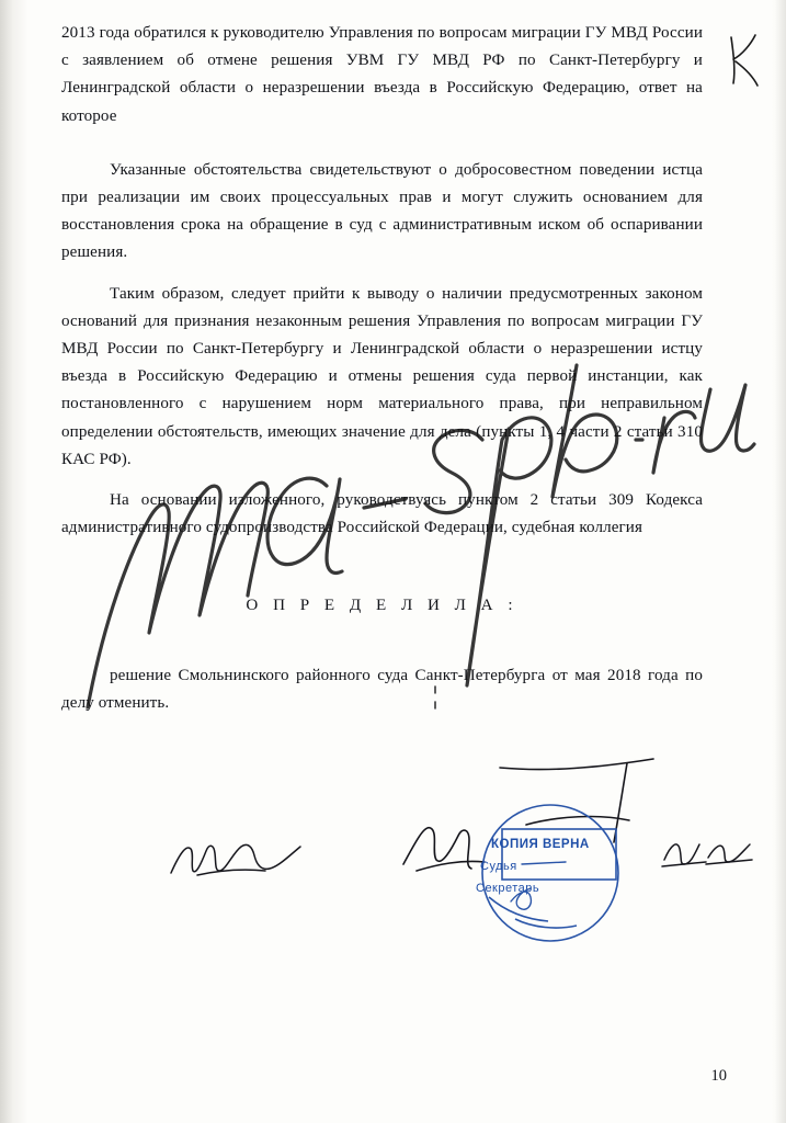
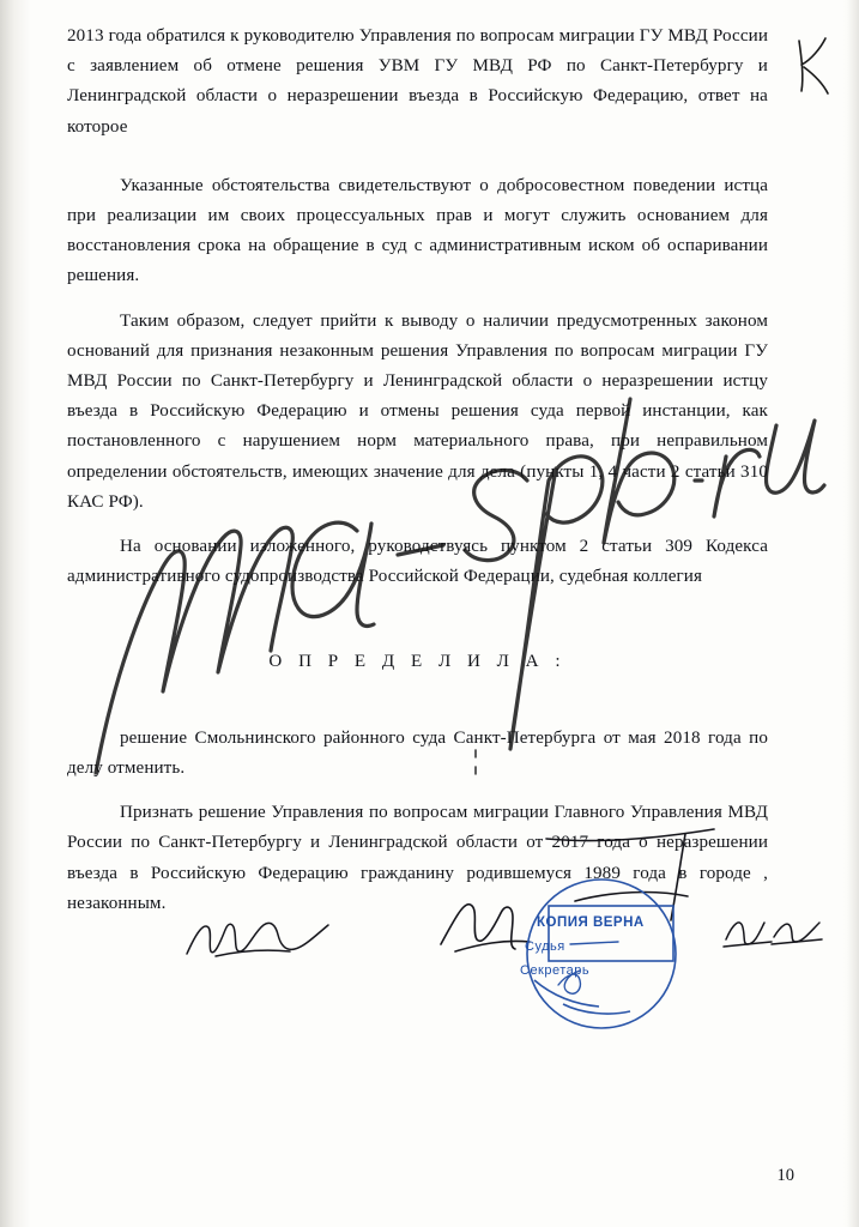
  2013 года обратился к руководителю Управления по вопросам миграции ГУ МВД России с заявлением об отмене решения УВМ ГУ МВД РФ по Санкт-Петербургу и Ленинградской области о неразрешении въезда в Российскую Федерацию, ответ на которое
  Указанные обстоятельства свидетельствуют о добросовестном поведении истца при реализации им своих процессуальных прав и могут служить основанием для восстановления срока на обращение в суд с административным иском об оспаривании решения.
  Таким образом, следует прийти к выводу о наличии предусмотренных законом оснований для признания незаконным решения Управления по вопросам миграции ГУ МВД России по Санкт-Петербургу и Ленинградской области о неразрешении истцу въезда в Российскую Федерацию и отмены решения суда первой инстанции, как постановленного с нарушением норм материального права, при неправильном определении обстоятельств, имеющих значение для дела (пункты 1, 4 части 2 статьи 310 КАС РФ).
  На основании изложенного, руководствуясь пунктом 2 статьи 309 Кодекса административного судопроизводства Российской Федерации, судебная коллегия
  О П Р Е Д Е Л И Л А :
  решение Смольнинского районного суда Санкт-Петербурга от мая 2018 года по делу отменить.
+ Признать решение Управления по вопросам миграции Главного Управления МВД России по Санкт-Петербургу и Ленинградской области от 2017 года о неразрешении въезда в Российскую Федерацию гражданину родившемуся 1989 года в городе , незаконным.
  10
  КОПИЯ ВЕРНА
  Судья
  Секретаь
